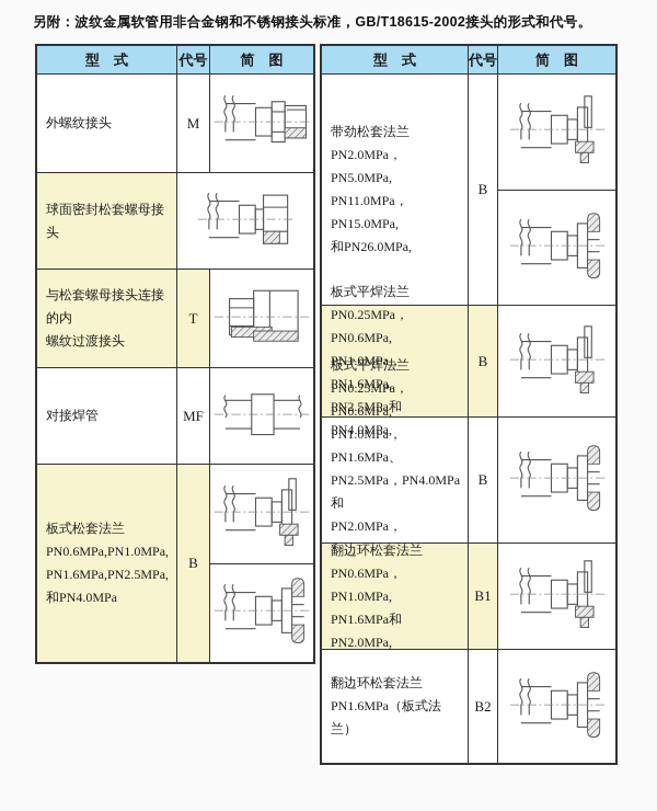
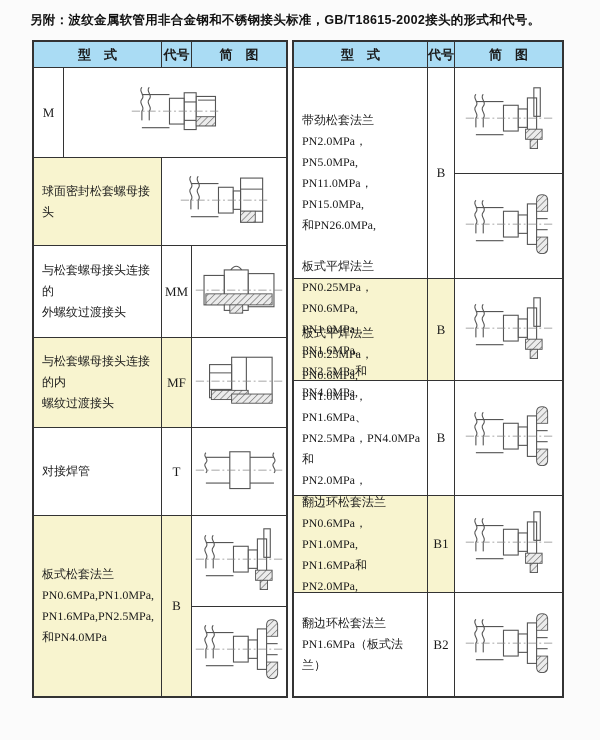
  另附：波纹金属软管用非合金钢和不锈钢接头标准，GB/T18615-2002接头的形式和代号。
  型 式
  代号
  简 图
- 外螺纹接头
  M
  球面密封松套螺母接头
+ 与松套螺母接头连接的
+ 外螺纹过渡接头
+ MM
  与松套螺母接头连接的内
  螺纹过渡接头
- T
+ MF
  对接焊管
- MF
+ T
  板式松套法兰
  PN0.6MPa,PN1.0MPa,
  PN1.6MPa,PN2.5MPa,
  和PN4.0MPa
  B
  型 式
  代号
  简 图
  带劲松套法兰
  PN2.0MPa，PN5.0MPa,
  PN11.0MPa，PN15.0MPa,
  和PN26.0MPa,
  B
  板式平焊法兰
  PN0.25MPa，PN0.6MPa,
  PN1.0MPa，PN1.6MPa,
  B
  板式平焊法兰
  PN0.25MPa，PN0.6MPa,
  PN1.0MPa，PN1.6MPa、
  PN2.5MPa，PN4.0MPa和
  B
  翻边环松套法兰
  PN0.6MPa，PN1.0MPa,
  PN1.6MPa和PN2.0MPa,
  B1
  翻边环松套法兰
  PN1.6MPa（板式法兰）
  B2
